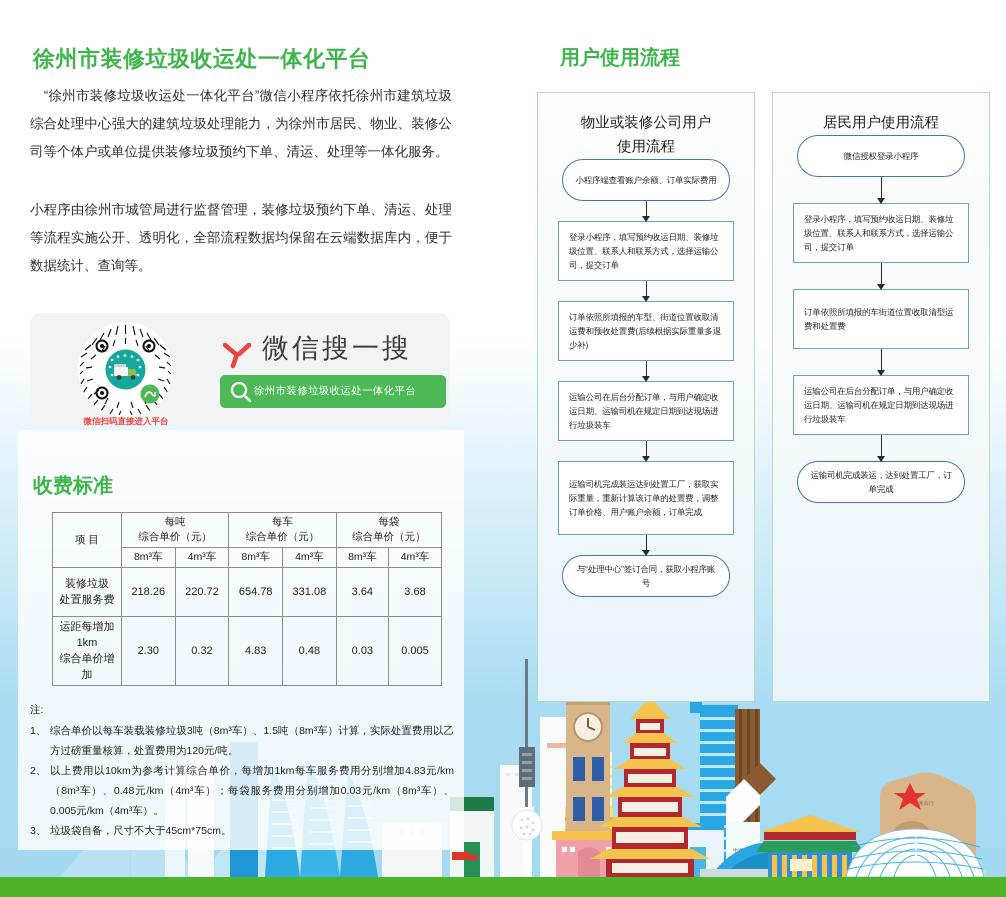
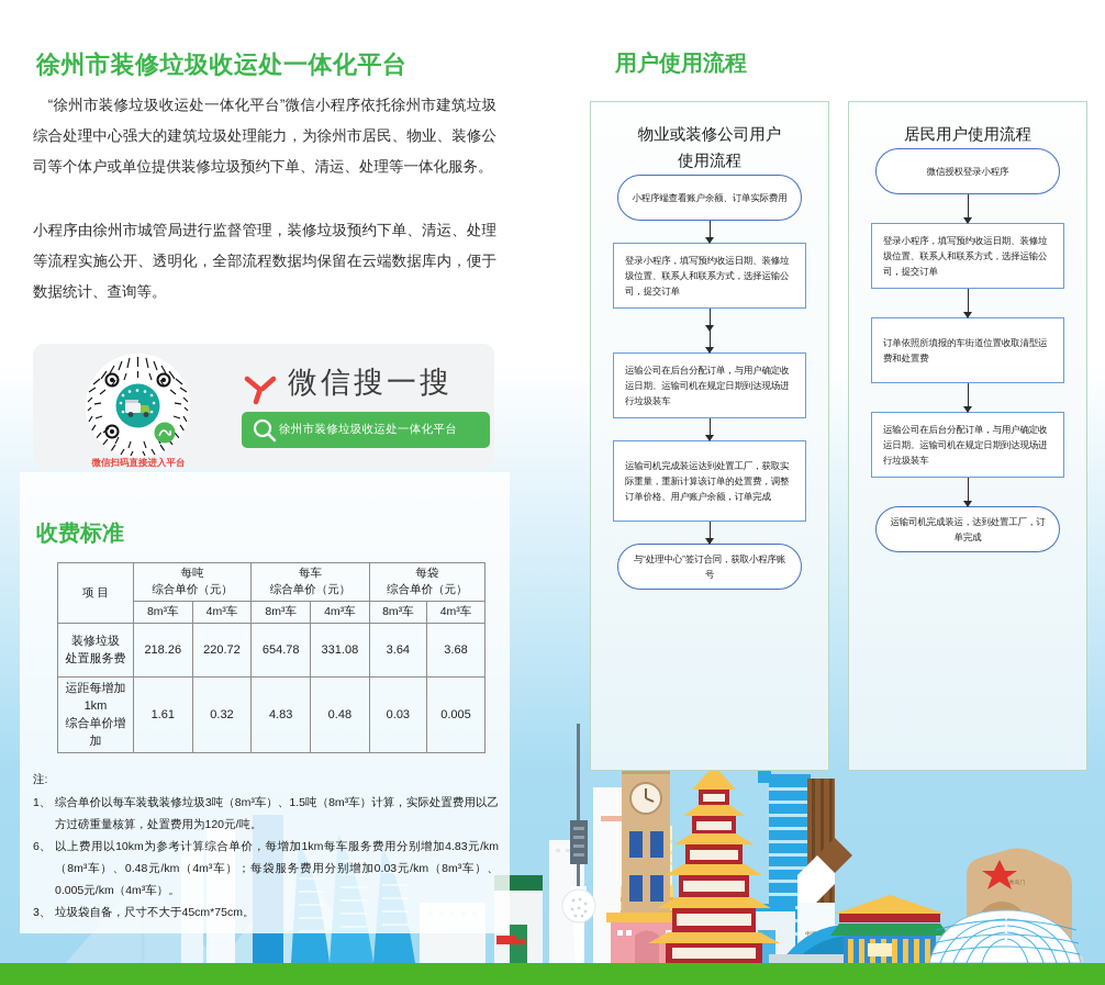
  徐州市装修垃圾收运处一体化平台
  “徐州市装修垃圾收运处一体化平台”微信小程序依托徐州市建筑垃圾综合处理中心强大的建筑垃圾处理能力，为徐州市居民、物业、装修公司等个体户或单位提供装修垃圾预约下单、清运、处理等一体化服务。
  小程序由徐州市城管局进行监督管理，装修垃圾预约下单、清运、处理等流程实施公开、透明化，全部流程数据均保留在云端数据库内，便于数据统计、查询等。
  微信扫码直接进入平台
  微信搜一搜
  徐州市装修垃圾收运处一体化平台
  收费标准
  项 目	每吨 综合单价（元）	每车 综合单价（元）	每袋 综合单价（元）
  8m³车	4m³车	8m³车	4m³车	8m³车	4m³车
  装修垃圾 处置服务费	218.26	220.72	654.78	331.08	3.64	3.68
- 运距每增加1km 综合单价增加	2.30	0.32	4.83	0.48	0.03	0.005
+ 运距每增加1km 综合单价增加	1.61	0.32	4.83	0.48	0.03	0.005
  注:
  1、
  综合单价以每车装载装修垃圾3吨（8m³车）、1.5吨（8m³车）计算，实际处置费用以乙方过磅重量核算，处置费用为120元/吨。
- 2、
+ 6、
  以上费用以10km为参考计算综合单价，每增加1km每车服务费用分别增加4.83元/km（8m³车）、0.48元/km（4m³车）；每袋服务费用分别增加0.03元/km（8m³车）、0.005元/km（4m³车）。
  3、
  垃圾袋自备，尺寸不大于45cm*75cm。
  用户使用流程
  物业或装修公司用户
  使用流程
  小程序端查看账户余额、订单实际费用
  登录小程序，填写预约收运日期、装修垃圾位置、联系人和联系方式，选择运输公司，提交订单
- 订单依照所填报的车型、街道位置收取清运费和预收处置费(后续根据实际重量多退少补)
  运输公司在后台分配订单，与用户确定收运日期。运输司机在规定日期到达现场进行垃圾装车
  运输司机完成装运达到处置工厂，获取实际重量，重新计算该订单的处置费，调整订单价格、用户账户余额，订单完成
  与“处理中心”签订合同，获取小程序账号
  居民用户使用流程
  微信授权登录小程序
  登录小程序，填写预约收运日期、装修垃圾位置、联系人和联系方式，选择运输公司，提交订单
  订单依照所填报的车街道位置收取清型运费和处置费
  运输公司在后台分配订单，与用户确定收运日期。运输司机在规定日期到达现场进行垃圾装车
  运输司机完成装运，达到处置工厂，订单完成
